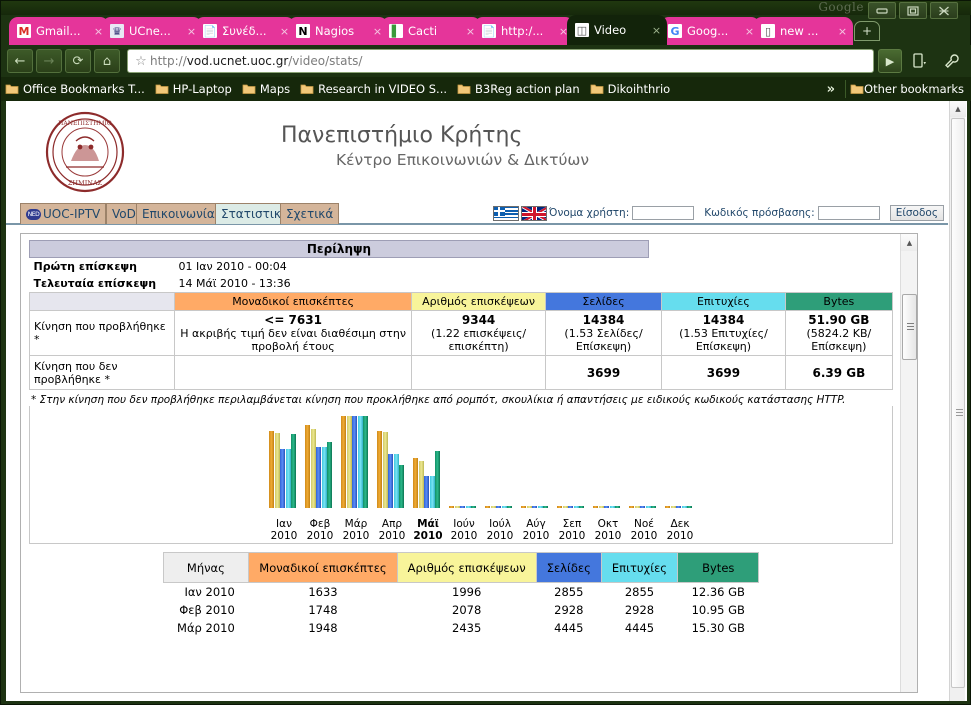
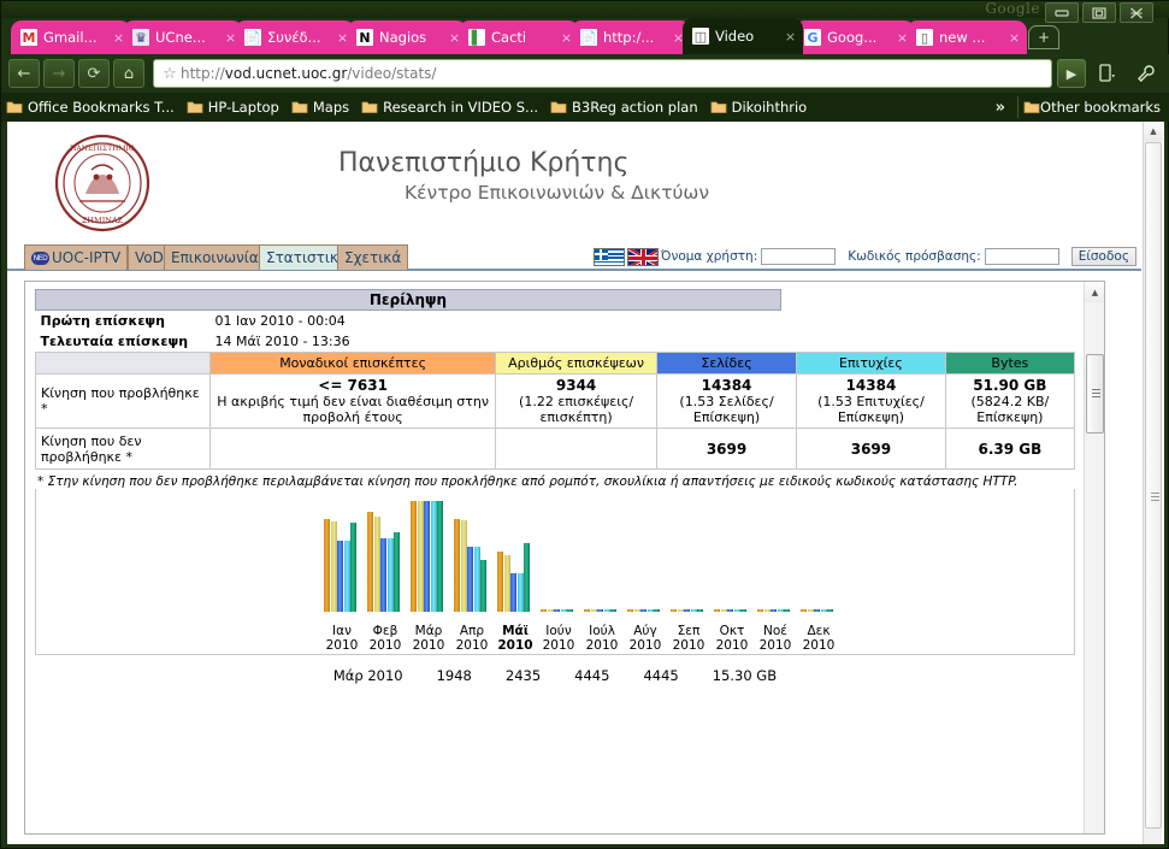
  Google
  M
  Gmail...
  ×
  ♛
  UCne...
  ×
  📄
  Συνέδ...
  ×
  N
  Nagios
  ×
  ▌
  Cacti
  ×
  📄
  http:/...
  ×
  ◫
  Video
  ×
  G
  Goog...
  ×
  ▯
  new ...
  ×
  +
  ←
  →
  ⟳
  ⌂
  ☆
  http://vod.ucnet.uoc.gr/video/stats/
  ▶
  Office Bookmarks T...
  HP-Laptop
  Maps
  Research in VIDEO S...
  B3Reg action plan
  Dikoihthrio
  »
  Other bookmarks
  ΣHMINAZ
  Πανεπιστήμιο Κρήτης
  Κέντρο Επικοινωνιών & Δικτύων
  UOC-IPTV
  VoD
  Επικοινωνία
  Στατιστικ
  Σχετικά
  Όνομα χρήστη:
  Κωδικός πρόσβασης:
  Είσοδος
  Περίληψη
  Πρώτη επίσκεψη	01 Ιαν 2010 - 00:04
  Τελευταία επίσκεψη	14 Μάϊ 2010 - 13:36
  	Μοναδικοί επισκέπτες	Αριθμός επισκέψεων	Σελίδες	Επιτυχίες	Bytes
  Κίνηση που προβλήθηκε *	<= 7631 Η ακριβής τιμή δεν είναι διαθέσιμη στην προβολή έτους	9344 (1.22 επισκέψεις/επισκέπτη)	14384 (1.53 Σελίδες/Επίσκεψη)	14384 (1.53 Επιτυχίες/Επίσκεψη)	51.90 GB (5824.2 ΚΒ/Επίσκεψη)
  Κίνηση που δεν προβλήθηκε *			3699	3699	6.39 GB
  * Στην κίνηση που δεν προβλήθηκε περιλαμβάνεται κίνηση που προκλήθηκε από ρομπότ, σκουλίκια ή απαντήσεις με ειδικούς κωδικούς κατάστασης HTTP.
  Ιαν
  2010
  Φεβ
  2010
  Μάρ
  2010
  Απρ
  2010
  Μάϊ
  2010
  Ιούν
  2010
  Ιούλ
  2010
  Αύγ
  2010
  Σεπ
  2010
  Οκτ
  2010
  Νοέ
  2010
  Δεκ
  2010
- Μήνας	Μοναδικοί επισκέπτες	Αριθμός επισκέψεων	Σελίδες	Επιτυχίες	Bytes
- Ιαν 2010	1633	1996	2855	2855	12.36 GB
- Φεβ 2010	1748	2078	2928	2928	10.95 GB
  Μάρ 2010	1948	2435	4445	4445	15.30 GB
  ▲
  ▲
